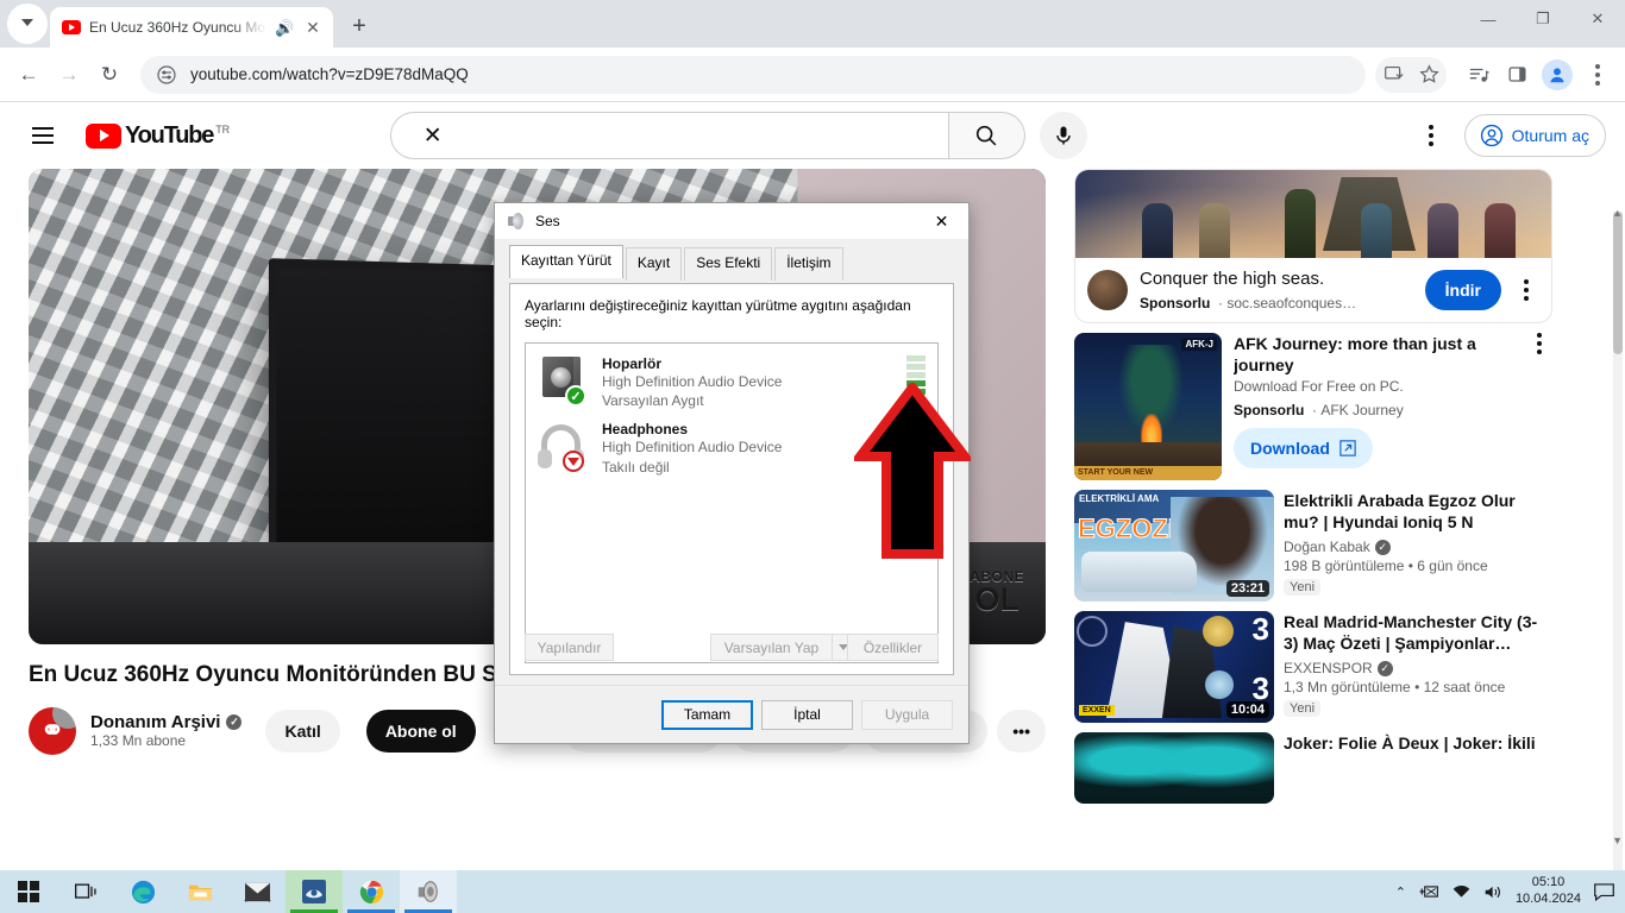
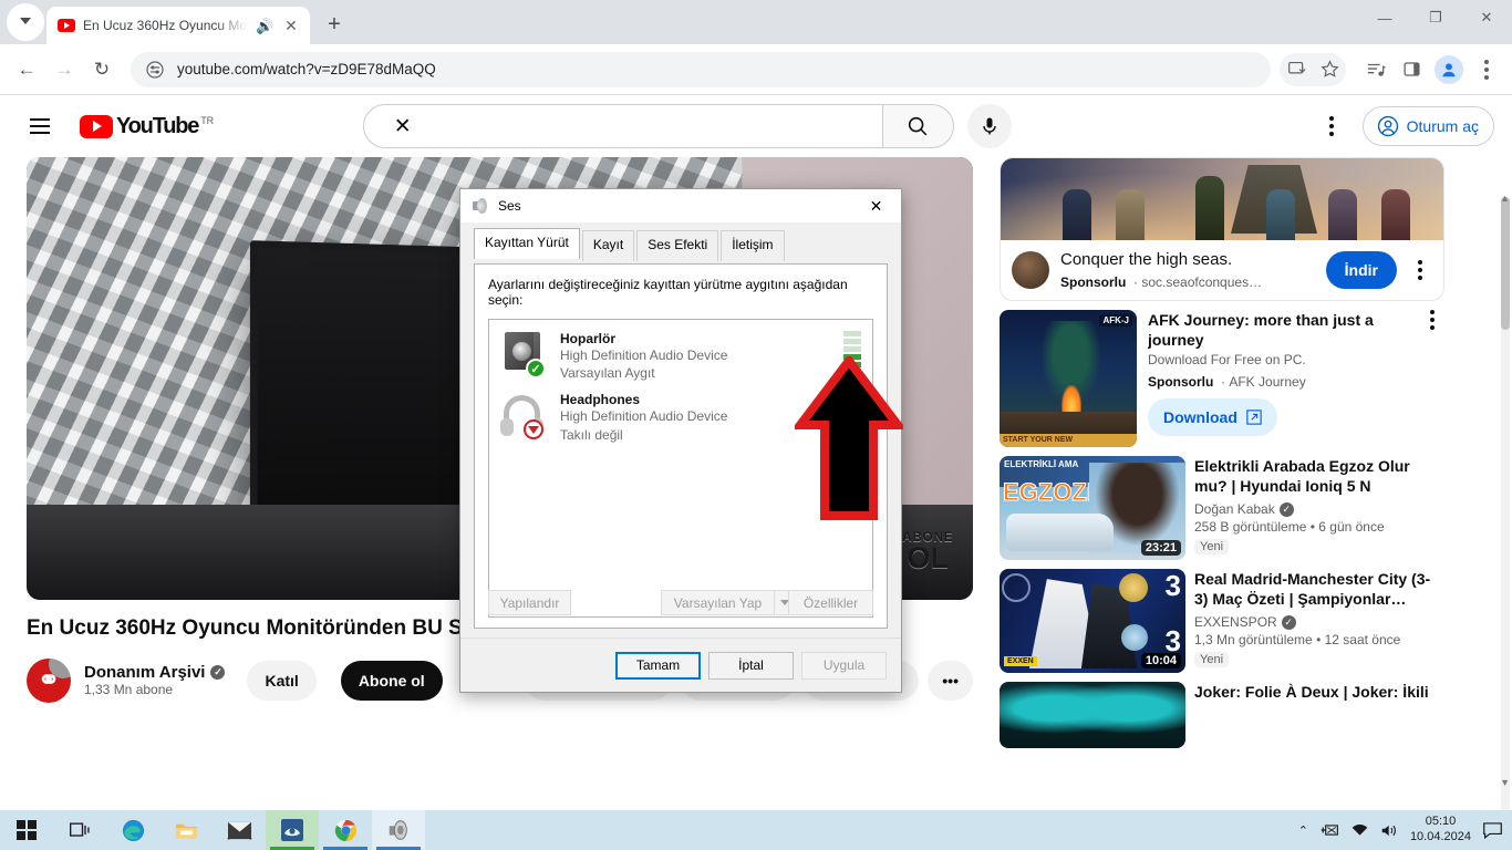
  En Ucuz 360Hz Oyuncu Mo
  🔊
  ✕
  +
  —
  ❐
  ✕
  ←
  →
  ↻
  youtube.com/watch?v=zD9E78dMaQQ
  YouTube
  TR
  ✕
  Oturum aç
  ABONE
  OL
  ⚭
  Donanım Arşivi
  ✓
  1,33 Mn abone
  Katıl
  Abone ol
  •••
  Conquer the high seas.
  Sponsorlu · soc.seaofconques…
  İndir
  AFK-J
  AFK Journey: more than just a journey
  Download For Free on PC.
  Sponsorlu · AFK Journey
  Download
  ELEKTRİKLİ AMA
  EGZOZ
  23:21
  Elektrikli Arabada Egzoz Olur mu? | Hyundai Ioniq 5 N
  Doğan Kabak
  ✓
- 198 B görüntüleme • 6 gün önce
+ 258 B görüntüleme • 6 gün önce
  Yeni
  3
  3
  10:04
  Real Madrid-Manchester City (3-3) Maç Özeti | Şampiyonlar…
  EXXENSPOR
  ✓
  1,3 Mn görüntüleme • 12 saat önce
  Yeni
  Joker: Folie À Deux | Joker: İkili
  ▲
  ▼
  Ses
  ✕
  Kayıttan Yürüt
  Kayıt
  Ses Efekti
  İletişim
  Ayarlarını değiştireceğiniz kayıttan yürütme aygıtını aşağıdan seçin:
  ✓
  Hoparlör
  High Definition Audio Device
  Varsayılan Aygıt
  Headphones
  High Definition Audio Device
  Takılı değil
  Yapılandır
  Varsayılan Yap
  Özellikler
  Tamam
  İptal
  Uygula
  ⌃
  05:10
  10.04.2024
